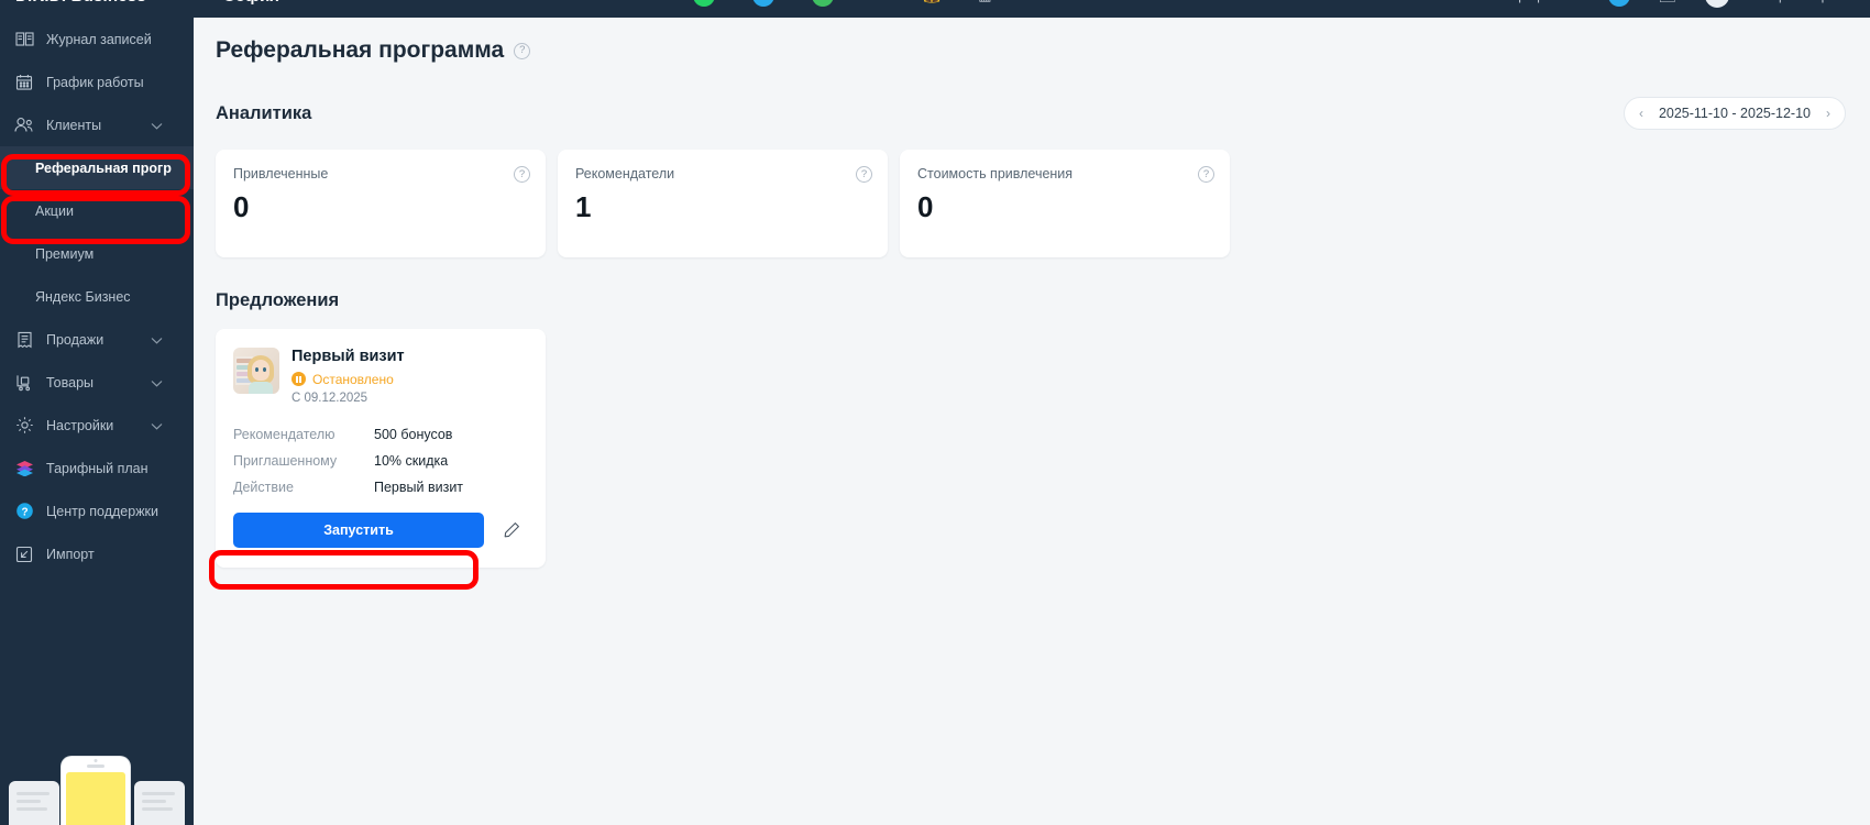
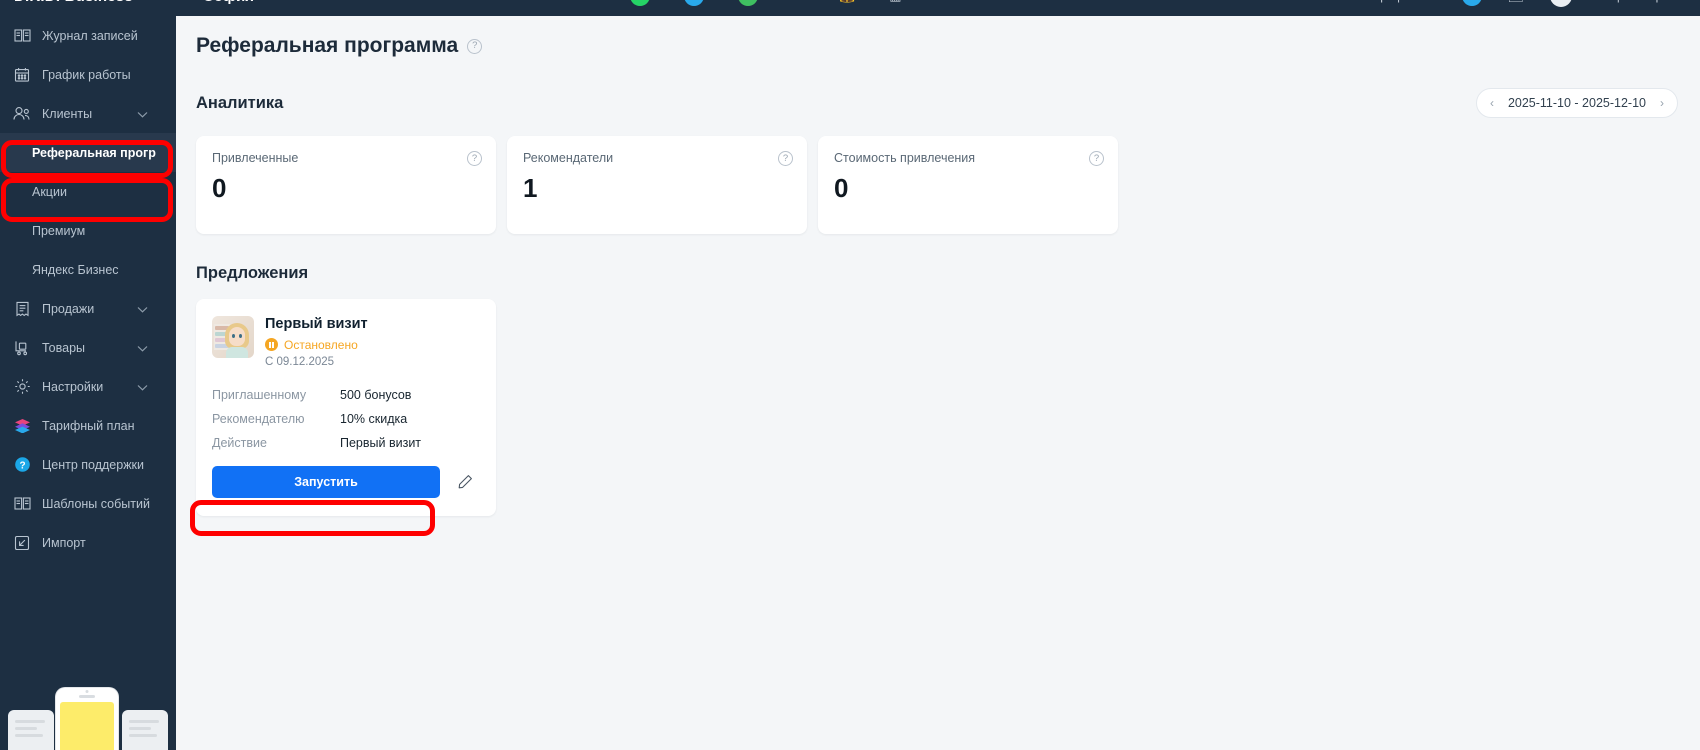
  Журнал записей
  График работы
  Клиенты
  Реферальная прогр
  Акции
  Премиум
  Яндекс Бизнес
  Продажи
  Товары
  Настройки
  Тарифный план
  ?
  Центр поддержки
+ Шаблоны событий
  Импорт
  Реферальная программа
  ?
  Аналитика
  ‹
  2025-11-10 - 2025-12-10
  ›
  Привлеченные
  ?
  0
  Рекомендатели
  ?
  1
  Стоимость привлечения
  ?
  0
  Предложения
  Первый визит
  Остановлено
  С 09.12.2025
- Рекомендателю
+ Приглашенному
  500 бонусов
- Приглашенному
+ Рекомендателю
  10% скидка
  Действие
  Первый визит
  Запустить
